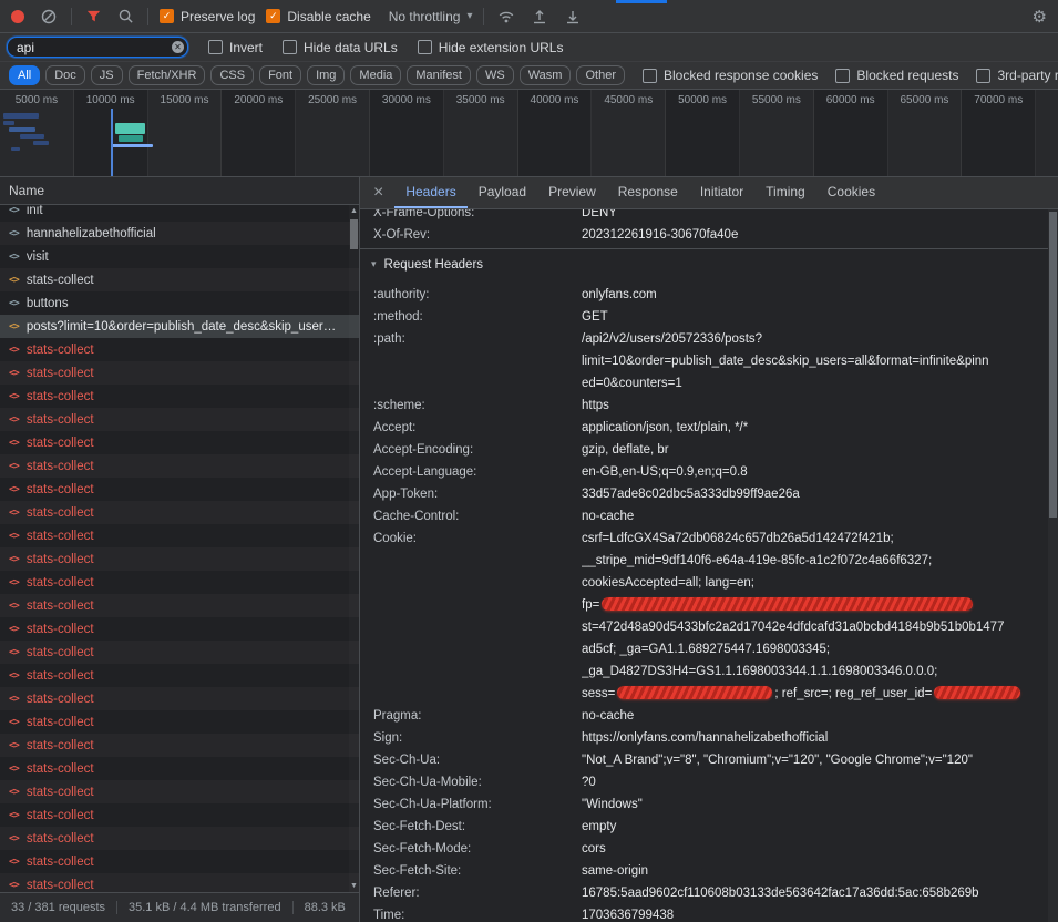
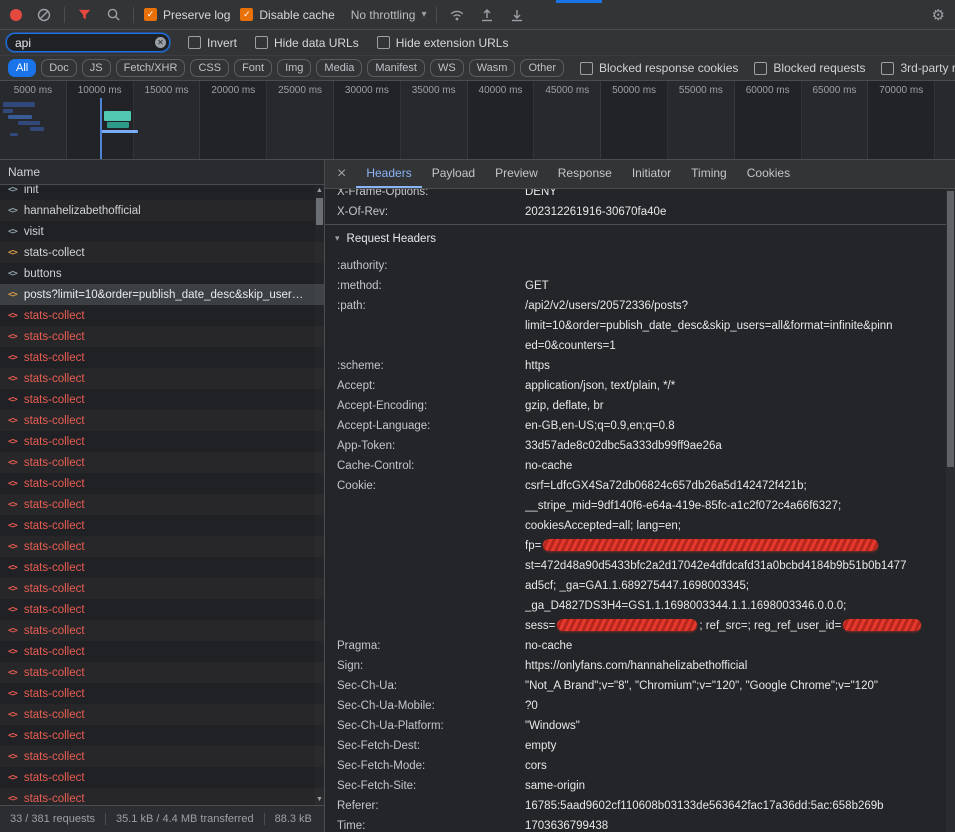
  Preserve log
  Disable cache
  No throttling
  ▾
  ⚙
  api
  ✕
  Invert
  Hide data URLs
  Hide extension URLs
  All
  Doc
  JS
  Fetch/XHR
  CSS
  Font
  Img
  Media
  Manifest
  WS
  Wasm
  Other
  Blocked response cookies
  Blocked requests
  5000 ms
  10000 ms
  15000 ms
  20000 ms
  25000 ms
  30000 ms
  35000 ms
  40000 ms
  45000 ms
  50000 ms
  55000 ms
  60000 ms
  65000 ms
  70000 ms
  Name
  <>
  init
  <>
  hannahelizabethofficial
  <>
  visit
  <>
  stats-collect
  <>
  buttons
  <>
  posts?limit=10&order=publish_date_desc&skip_user…
  <>
  stats-collect
  <>
  stats-collect
  <>
  stats-collect
  <>
  stats-collect
  <>
  stats-collect
  <>
  stats-collect
  <>
  stats-collect
  <>
  stats-collect
  <>
  stats-collect
  <>
  stats-collect
  <>
  stats-collect
  <>
  stats-collect
  <>
  stats-collect
  <>
  stats-collect
  <>
  stats-collect
  <>
  stats-collect
  <>
  stats-collect
  <>
  stats-collect
  <>
  stats-collect
  <>
  stats-collect
  <>
  stats-collect
  <>
  stats-collect
  <>
  stats-collect
  <>
  stats-collect
  33 / 381 requests
  35.1 kB / 4.4 MB transferred
  88.3 kB
  ×
  Headers
  Payload
  Preview
  Response
  Initiator
  Timing
  Cookies
  X-Frame-Options:
  DENY
  X-Of-Rev:
  202312261916-30670fa40e
  ▾
  Request Headers
  :authority:
- onlyfans.com
  :method:
  GET
  :path:
  /api2/v2/users/20572336/posts?
  limit=10&order=publish_date_desc&skip_users=all&format=infinite&pinn
  ed=0&counters=1
  :scheme:
  https
  Accept:
  application/json, text/plain, */*
  Accept-Encoding:
  gzip, deflate, br
  Accept-Language:
  en-GB,en-US;q=0.9,en;q=0.8
  App-Token:
  33d57ade8c02dbc5a333db99ff9ae26a
  Cache-Control:
  no-cache
  Cookie:
  csrf=LdfcGX4Sa72db06824c657db26a5d142472f421b;
  __stripe_mid=9df140f6-e64a-419e-85fc-a1c2f072c4a66f6327;
  cookiesAccepted=all; lang=en;
  fp=
  st=472d48a90d5433bfc2a2d17042e4dfdcafd31a0bcbd4184b9b51b0b1477
  ad5cf; _ga=GA1.1.689275447.1698003345;
  _ga_D4827DS3H4=GS1.1.1698003344.1.1.1698003346.0.0.0;
  sess= ; ref_src=; reg_ref_user_id=
  Pragma:
  no-cache
  Sign:
  https://onlyfans.com/hannahelizabethofficial
  Sec-Ch-Ua:
  "Not_A Brand";v="8", "Chromium";v="120", "Google Chrome";v="120"
  Sec-Ch-Ua-Mobile:
  ?0
  Sec-Ch-Ua-Platform:
  "Windows"
  Sec-Fetch-Dest:
  empty
  Sec-Fetch-Mode:
  cors
  Sec-Fetch-Site:
  same-origin
  Referer:
  16785:5aad9602cf110608b03133de563642fac17a36dd:5ac:658b269b
  Time:
  1703636799438
